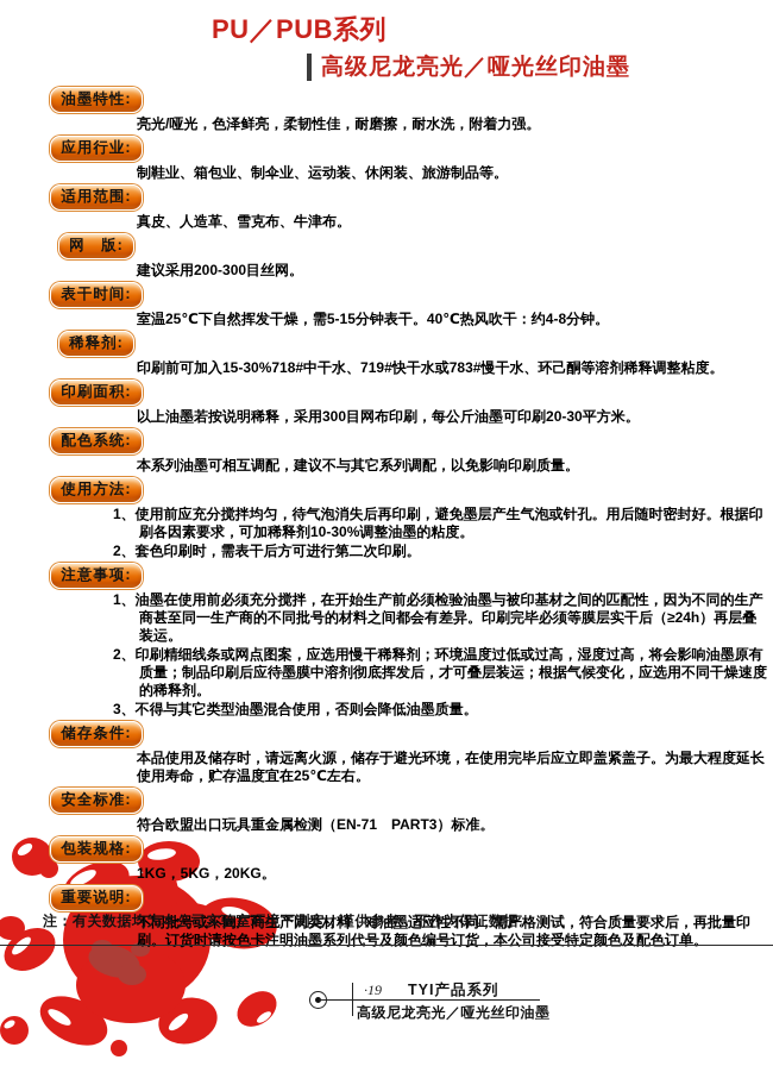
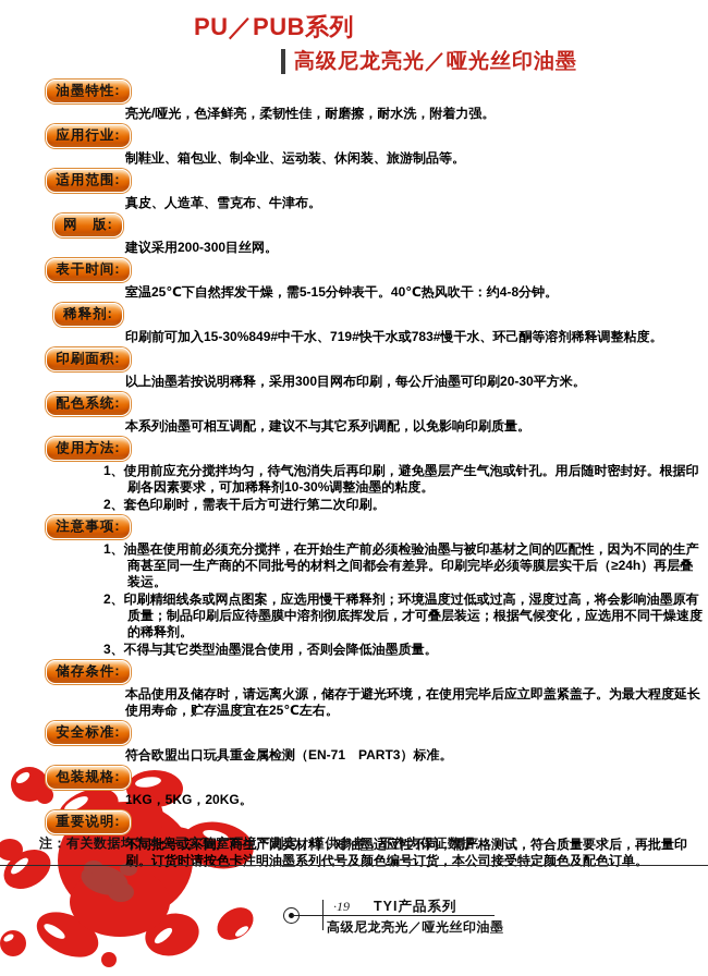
  PU／PUB系列
  高级尼龙亮光／哑光丝印油墨
  油墨特性:
  亮光/哑光，色泽鲜亮，柔韧性佳，耐磨擦，耐水洗，附着力强。
  应用行业:
  制鞋业、箱包业、制伞业、运动装、休闲装、旅游制品等。
  适用范围:
  真皮、人造革、雪克布、牛津布。
  网 版:
  建议采用200-300目丝网。
  表干时间:
  室温25℃下自然挥发干燥，需5-15分钟表干。40℃热风吹干：约4-8分钟。
  稀释剂:
- 印刷前可加入15-30%718#中干水、719#快干水或783#慢干水、环己酮等溶剂稀释调整粘度。
+ 印刷前可加入15-30%849#中干水、719#快干水或783#慢干水、环己酮等溶剂稀释调整粘度。
  印刷面积:
  以上油墨若按说明稀释，采用300目网布印刷，每公斤油墨可印刷20-30平方米。
  配色系统:
  本系列油墨可相互调配，建议不与其它系列调配，以免影响印刷质量。
  使用方法:
  1、使用前应充分搅拌均匀，待气泡消失后再印刷，避免墨层产生气泡或针孔。用后随时密封好。根据印刷各因素要求，可加稀释剂10-30%调整油墨的粘度。
  2、套色印刷时，需表干后方可进行第二次印刷。
  注意事项:
  1、油墨在使用前必须充分搅拌，在开始生产前必须检验油墨与被印基材之间的匹配性，因为不同的生产商甚至同一生产商的不同批号的材料之间都会有差异。印刷完毕必须等膜层实干后（≥24h）再层叠装运。
  2、印刷精细线条或网点图案，应选用慢干稀释剂；环境温度过低或过高，湿度过高，将会影响油墨原有质量；制品印刷后应待墨膜中溶剂彻底挥发后，才可叠层装运；根据气候变化，应选用不同干燥速度的稀释剂。
  3、不得与其它类型油墨混合使用，否则会降低油墨质量。
  储存条件:
  本品使用及储存时，请远离火源，储存于避光环境，在使用完毕后应立即盖紧盖子。为最大程度延长使用寿命，贮存温度宜在25℃左右。
  安全标准:
  符合欧盟出口玩具重金属检测（EN-71 PART3）标准。
  包装规格:
  1KG，5KG，20KG。
  重要说明:
  不同批号或不同厂商生产同类材料，对油墨适应性不同，需严格测试，符合质量要求后，再批量印刷。订货时请按色卡注明油墨系列代号及颜色编号订货，本公司接受特定颜色及配色订单。
  注：有关数据均为本公司实验室环境下测定，谨供参考，不作为保证数据。
  ·19
  TYI产品系列
  高级尼龙亮光／哑光丝印油墨
